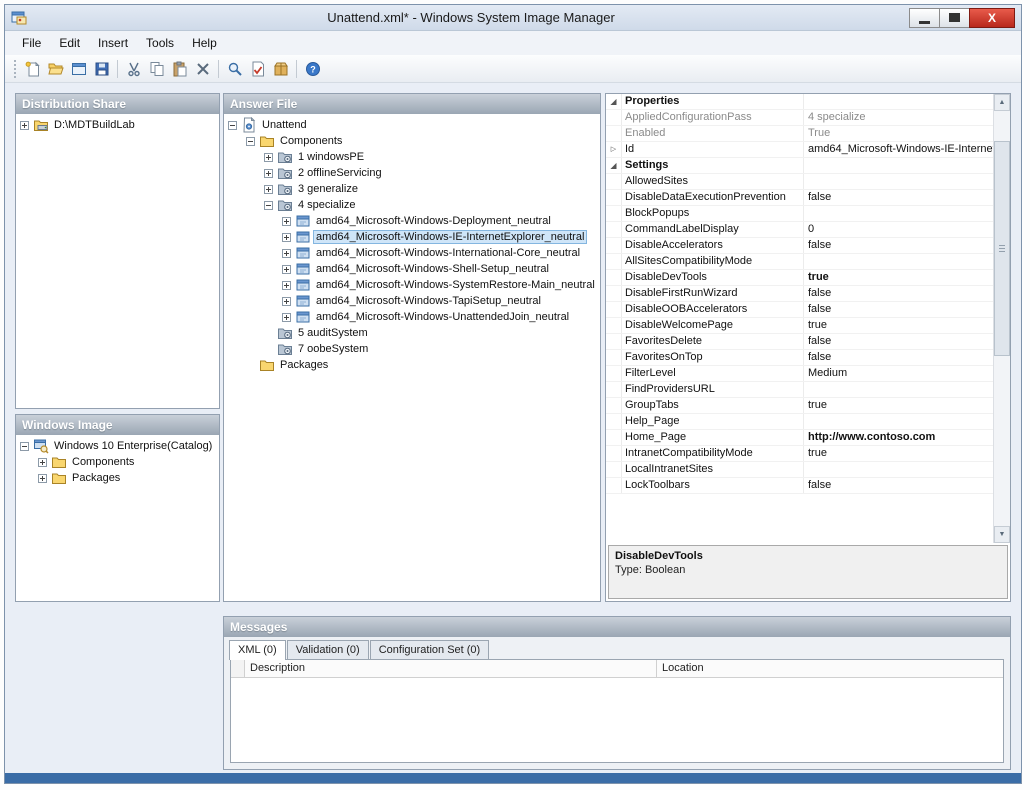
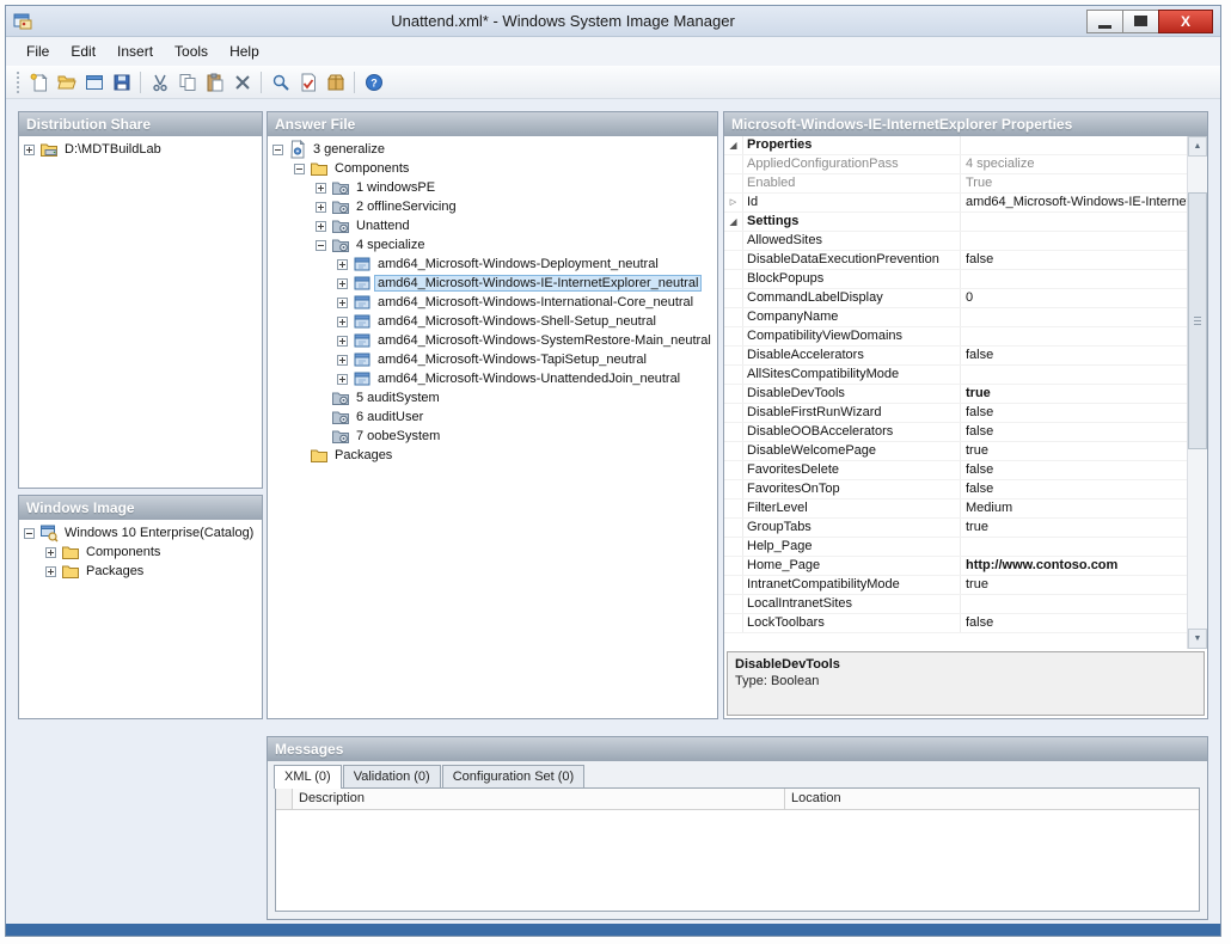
  Unattend.xml* - Windows System Image Manager
  X
  File
  Edit
  Insert
  Tools
  Help
  ?
  Distribution Share
  D:\MDTBuildLab
  Windows Image
  Windows 10 Enterprise(Catalog)
  Components
  Packages
  Answer File
- Unattend
+ 3 generalize
  Components
  1 windowsPE
  2 offlineServicing
- 3 generalize
+ Unattend
  4 specialize
  amd64_Microsoft-Windows-Deployment_neutral
  amd64_Microsoft-Windows-IE-InternetExplorer_neutral
  amd64_Microsoft-Windows-International-Core_neutral
  amd64_Microsoft-Windows-Shell-Setup_neutral
  amd64_Microsoft-Windows-SystemRestore-Main_neutral
  amd64_Microsoft-Windows-TapiSetup_neutral
  amd64_Microsoft-Windows-UnattendedJoin_neutral
  5 auditSystem
+ 6 auditUser
  7 oobeSystem
  Packages
+ Microsoft-Windows-IE-InternetExplorer Properties
  ◢
  Properties
  AppliedConfigurationPass
  4 specialize
  Enabled
  True
  Id
  ◢
  Settings
  AllowedSites
  DisableDataExecutionPrevention
  false
  BlockPopups
  CommandLabelDisplay
  0
+ CompanyName
+ CompatibilityViewDomains
  DisableAccelerators
  false
  AllSitesCompatibilityMode
  DisableDevTools
  true
  DisableFirstRunWizard
  false
  DisableOOBAccelerators
  false
  DisableWelcomePage
  true
  FavoritesDelete
  false
  FavoritesOnTop
  false
  FilterLevel
  Medium
- FindProvidersURL
  GroupTabs
  true
  Help_Page
  Home_Page
  http://www.contoso.com
  IntranetCompatibilityMode
  true
  LocalIntranetSites
  LockToolbars
  false
  DisableDevTools
  Type: Boolean
  Messages
  XML (0)
  Validation (0)
  Configuration Set (0)
  Description
  Location
